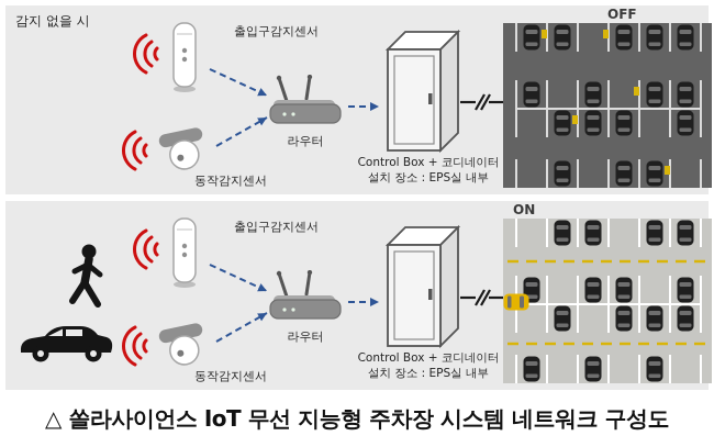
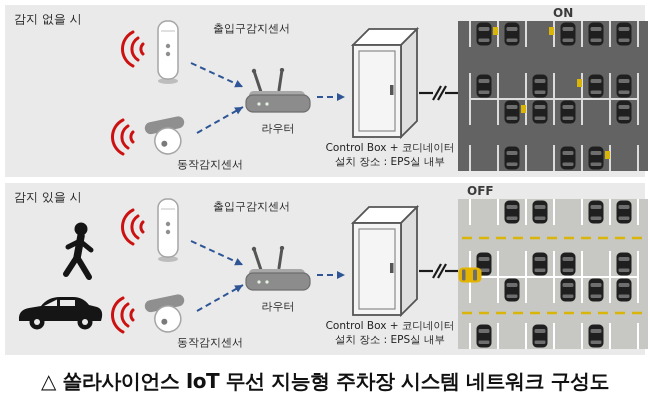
  감지 없을 시
  출입구감지센서
  동작감지센서
  라우터
  Control Box + 코디네이터
  설치 장소 : EPS실 내부
- OFF
+ ON
+ 감지 있을 시
  출입구감지센서
  동작감지센서
  라우터
  Control Box + 코디네이터
  설치 장소 : EPS실 내부
- ON
+ OFF
  △ 쏠라사이언스 IoT 무선 지능형 주차장 시스템 네트워크 구성도
